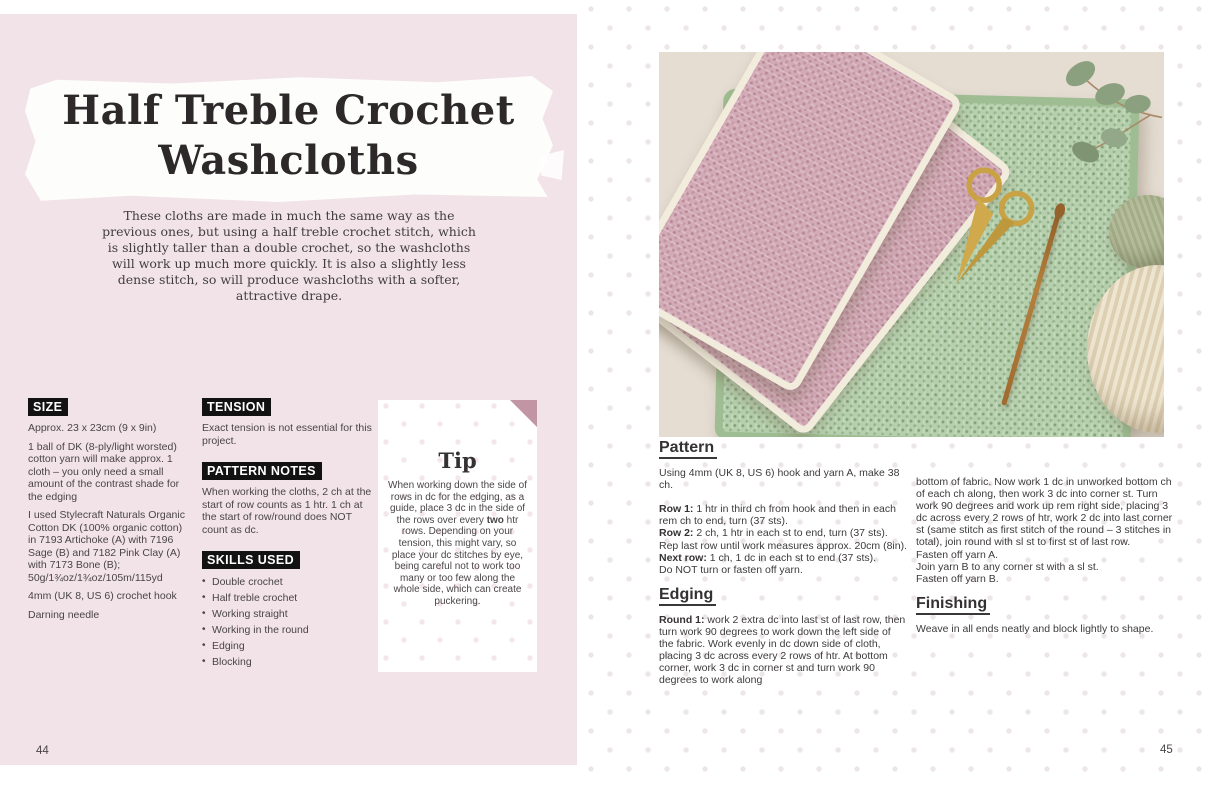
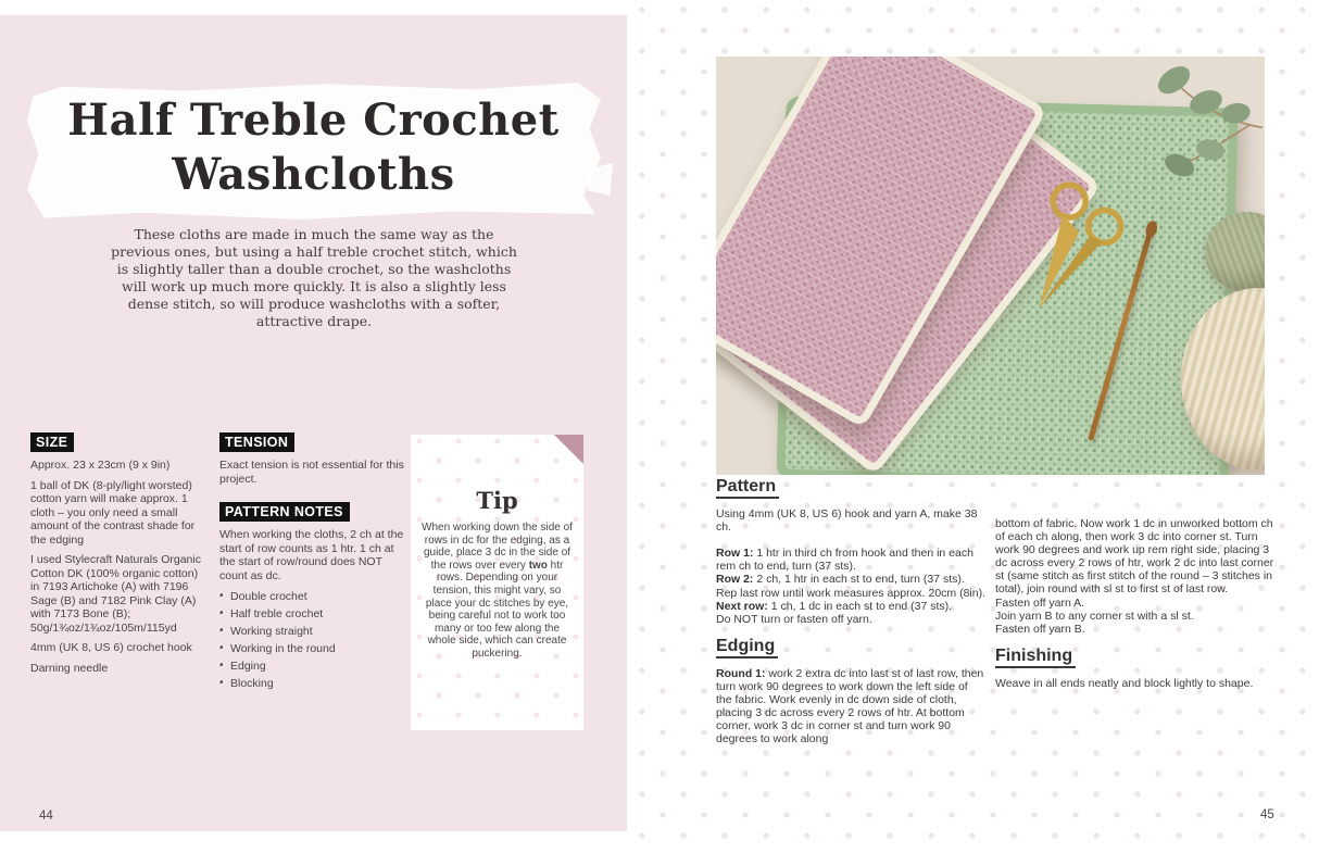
  Pattern
  Using 4mm (UK 8, US 6) hook and yarn A, make 38 ch.
  Row 1: 1 htr in third ch from hook and then in each rem ch to end, turn (37 sts).
  Row 2: 2 ch, 1 htr in each st to end, turn (37 sts).
  Rep last row until work measures approx. 20cm (8in).
  Next row: 1 ch, 1 dc in each st to end (37 sts).
  Do NOT turn or fasten off yarn.
  Edging
  Round 1: work 2 extra dc into last st of last row, then turn work 90 degrees to work down the left side of the fabric. Work evenly in dc down side of cloth, placing 3 dc across every 2 rows of htr. At bottom corner, work 3 dc in corner st and turn work 90 degrees to work along
  bottom of fabric. Now work 1 dc in unworked bottom ch of each ch along, then work 3 dc into corner st. Turn work 90 degrees and work up rem right side, placing 3 dc across every 2 rows of htr, work 2 dc into last corner st (same stitch as first stitch of the round – 3 stitches in total), join round with sl st to first st of last row.
  Fasten off yarn A.
  Join yarn B to any corner st with a sl st.
  Fasten off yarn B.
  Finishing
  Weave in all ends neatly and block lightly to shape.
  45
  Half Treble Crochet
  Washcloths
  These cloths are made in much the same way as the previous ones, but using a half treble crochet stitch, which is slightly taller than a double crochet, so the washcloths will work up much more quickly. It is also a slightly less dense stitch, so will produce washcloths with a softer, attractive drape.
  SIZE
  Approx. 23 x 23cm (9 x 9in)
  1 ball of DK (8-ply/light worsted) cotton yarn will make approx. 1 cloth – you only need a small amount of the contrast shade for the edging
  I used Stylecraft Naturals Organic Cotton DK (100% organic cotton) in 7193 Artichoke (A) with 7196 Sage (B) and 7182 Pink Clay (A) with 7173 Bone (B); 50g/1¾oz/1¾oz/105m/115yd
  4mm (UK 8, US 6) crochet hook
  Darning needle
  TENSION
  Exact tension is not essential for this project.
  PATTERN NOTES
  When working the cloths, 2 ch at the start of row counts as 1 htr. 1 ch at the start of row/round does NOT count as dc.
- SKILLS USED
  •
  Double crochet
  •
  Half treble crochet
  •
  Working straight
  •
  Working in the round
  •
  Edging
  •
  Blocking
  Tip
  When working down the side of rows in dc for the edging, as a guide, place 3 dc in the side of the rows over every two htr rows. Depending on your tension, this might vary, so place your dc stitches by eye, being careful not to work too many or too few along the whole side, which can create puckering.
  44
